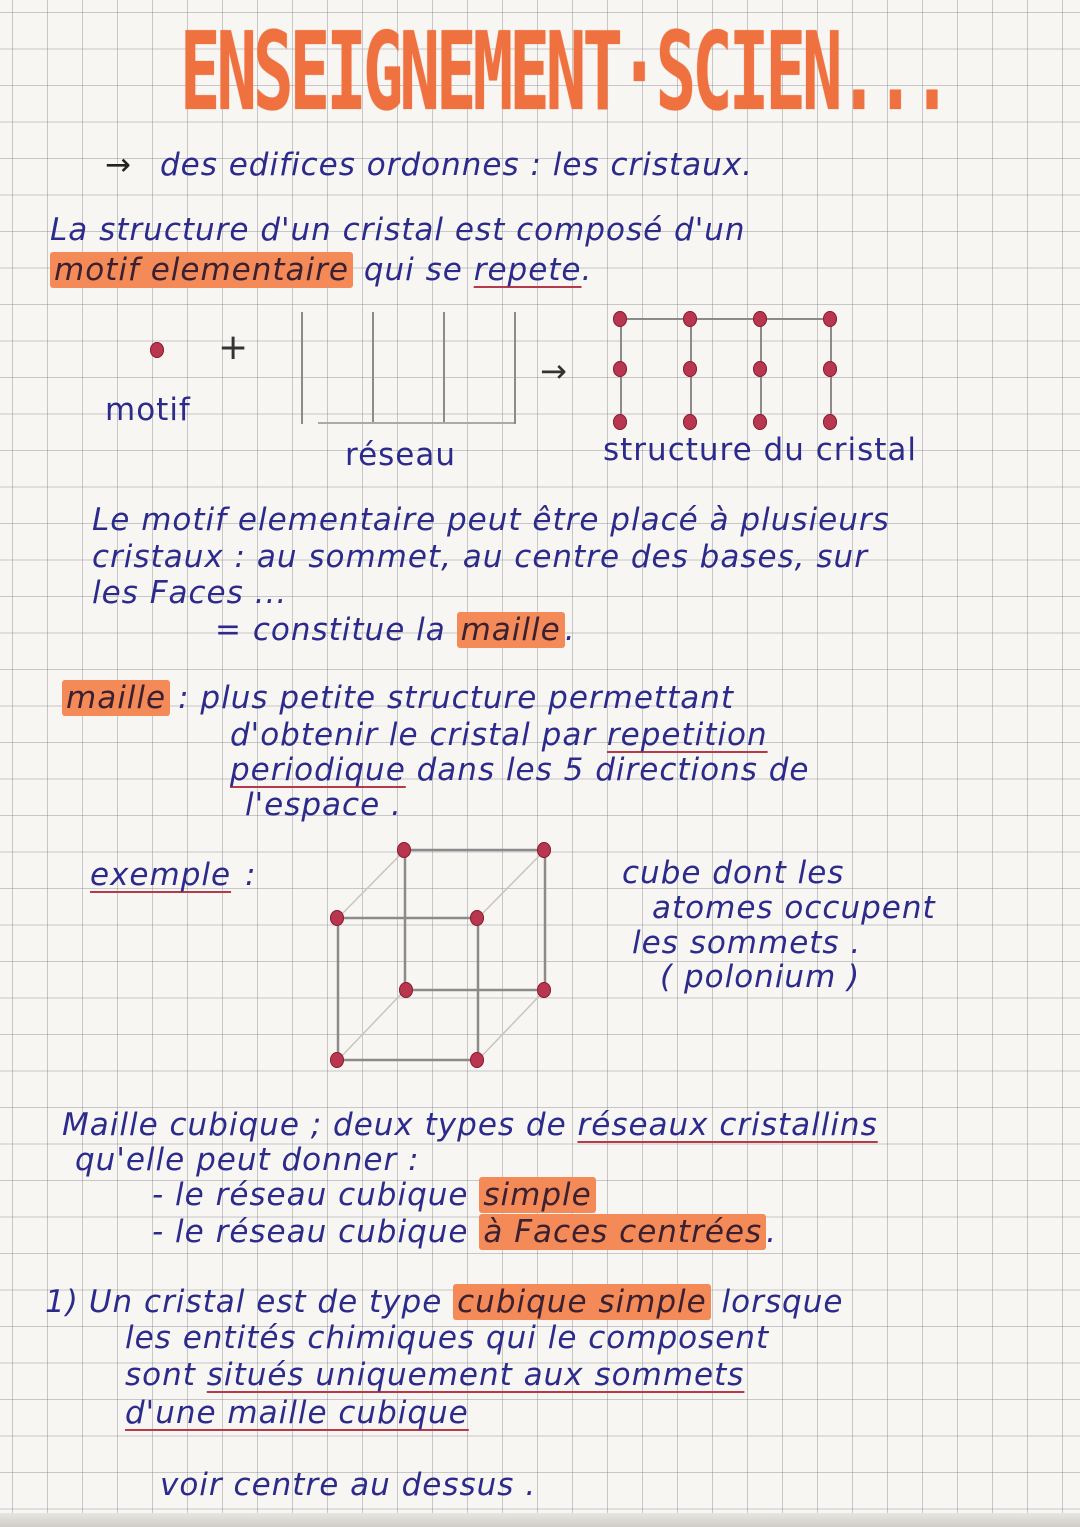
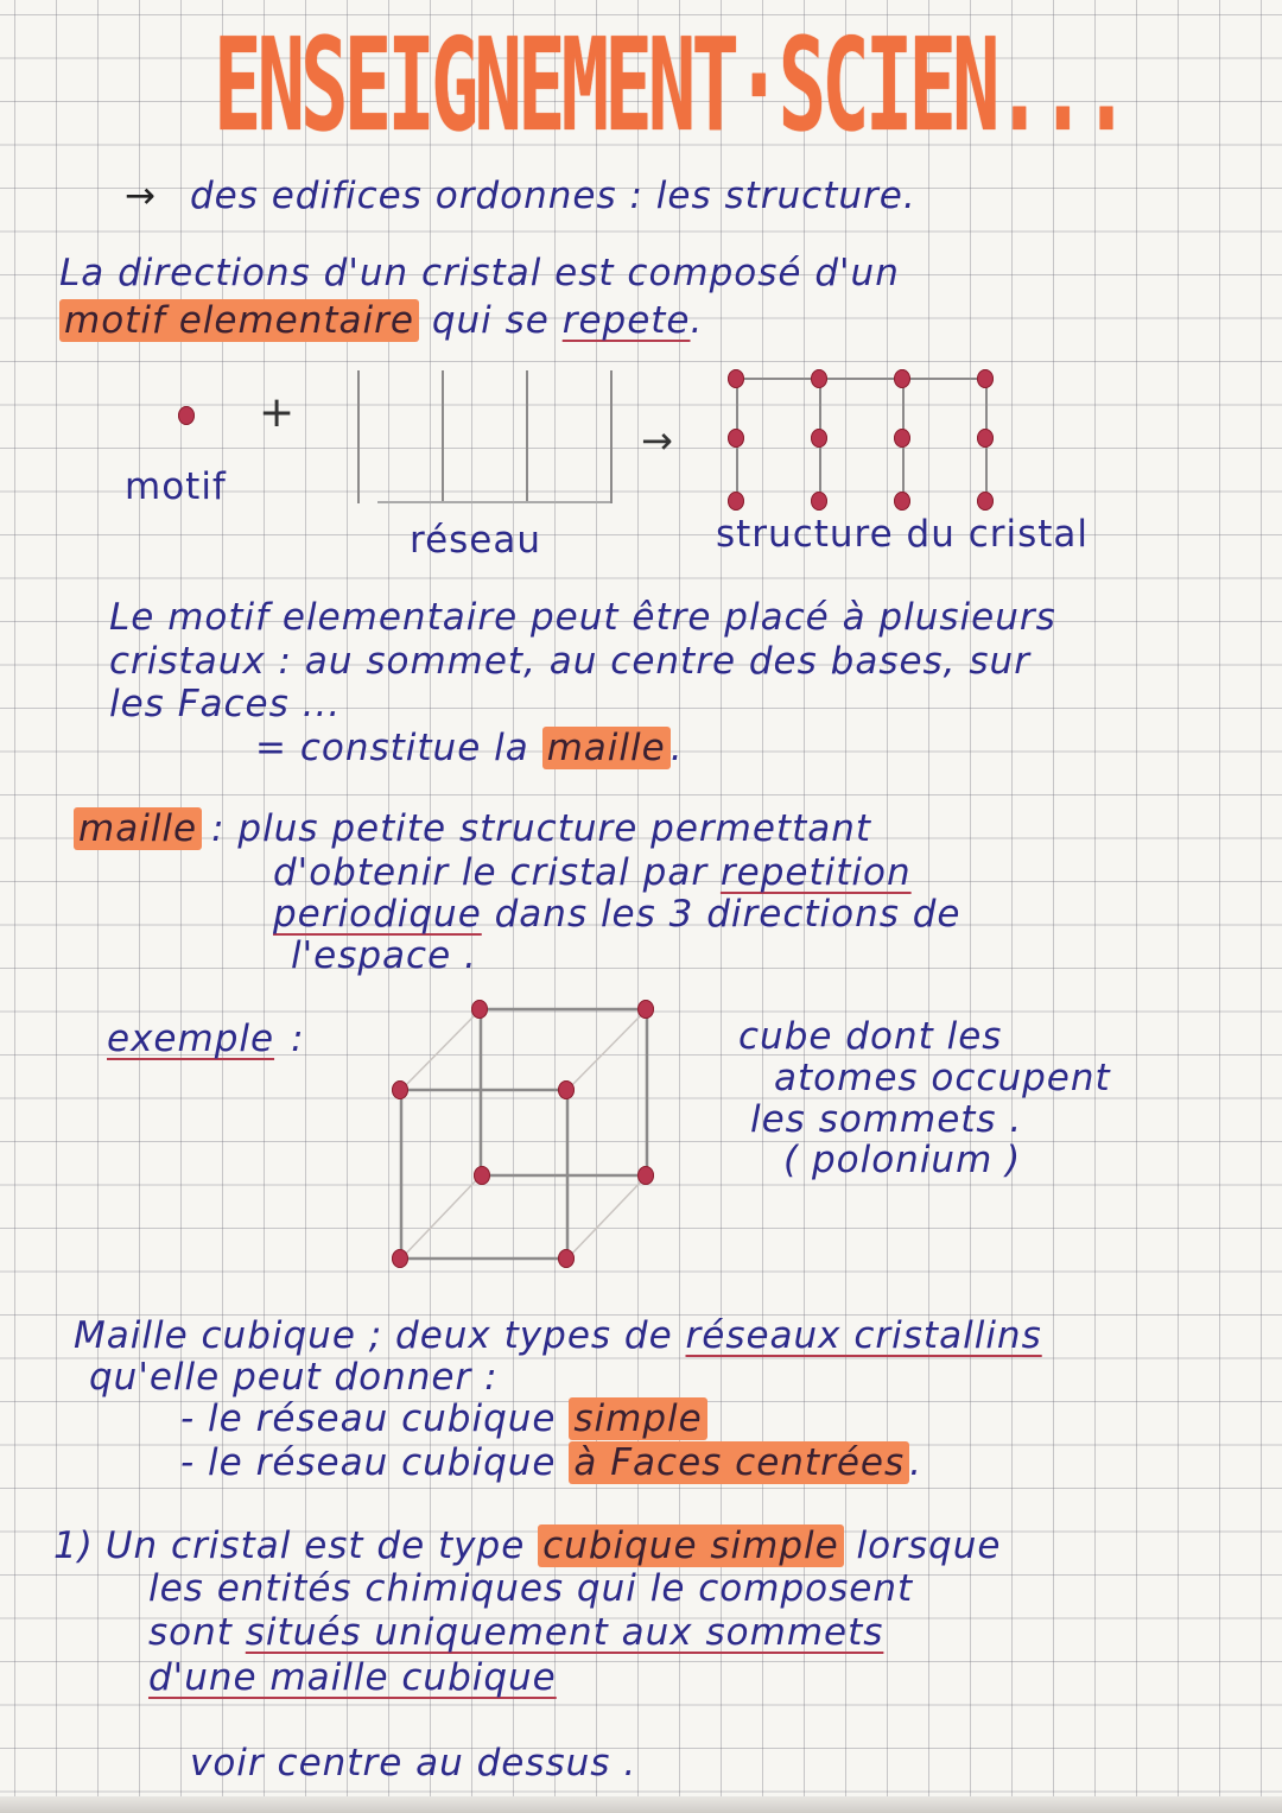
  ENSEIGNEMENT·SCIEN...
- → des edifices ordonnes : les cristaux.
+ → des edifices ordonnes : les structure.
- La structure d'un cristal est composé d'un
+ La directions d'un cristal est composé d'un
  motif elementaire qui se repete.
  +
  motif
  réseau
  →
  structure du cristal
  Le motif elementaire peut être placé à plusieurs
  cristaux : au sommet, au centre des bases, sur
  les Faces ...
  = constitue la maille.
  maille : plus petite structure permettant
  d'obtenir le cristal par repetition
- periodique dans les 5 directions de
+ periodique dans les 3 directions de
  l'espace .
  exemple :
  cube dont les
  atomes occupent
  les sommets .
  ( polonium )
  Maille cubique ; deux types de réseaux cristallins
  qu'elle peut donner :
  - le réseau cubique simple
  - le réseau cubique à Faces centrées.
  1) Un cristal est de type cubique simple lorsque
  les entités chimiques qui le composent
  sont situés uniquement aux sommets
  d'une maille cubique
  voir centre au dessus .
